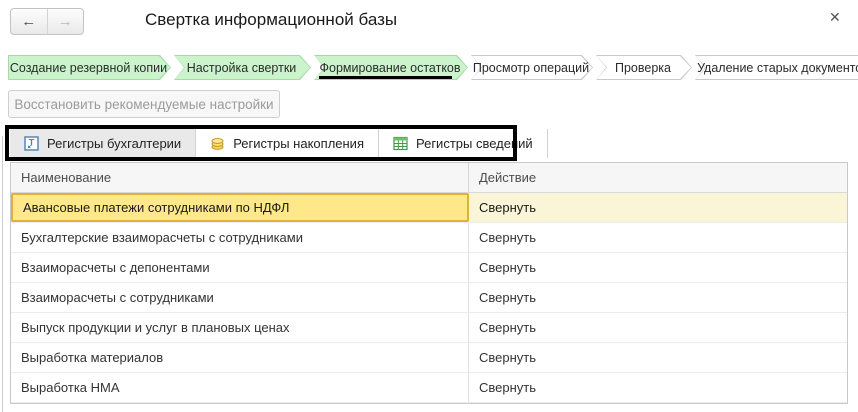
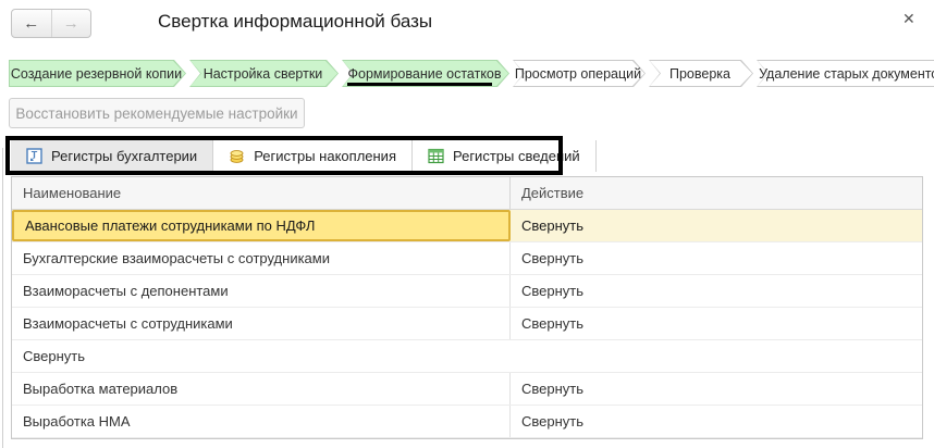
  ←
  →
  Свертка информационной базы
  ✕
  Создание резервной копии
  Настройка свертки
  Формирование остатков
  Просмотр операций
  Проверка
  Удаление старых документ
  Восстановить рекомендуемые настройки
  Т
  Регистры бухгалтерии
  Регистры накопления
  Регистры сведений
  Наименование
  Действие
  Авансовые платежи сотрудниками по НДФЛ
  Свернуть
  Бухгалтерские взаиморасчеты с сотрудниками
  Свернуть
  Взаиморасчеты с депонентами
  Свернуть
  Взаиморасчеты с сотрудниками
  Свернуть
- Выпуск продукции и услуг в плановых ценах
  Свернуть
  Выработка материалов
  Свернуть
  Выработка НМА
  Свернуть
